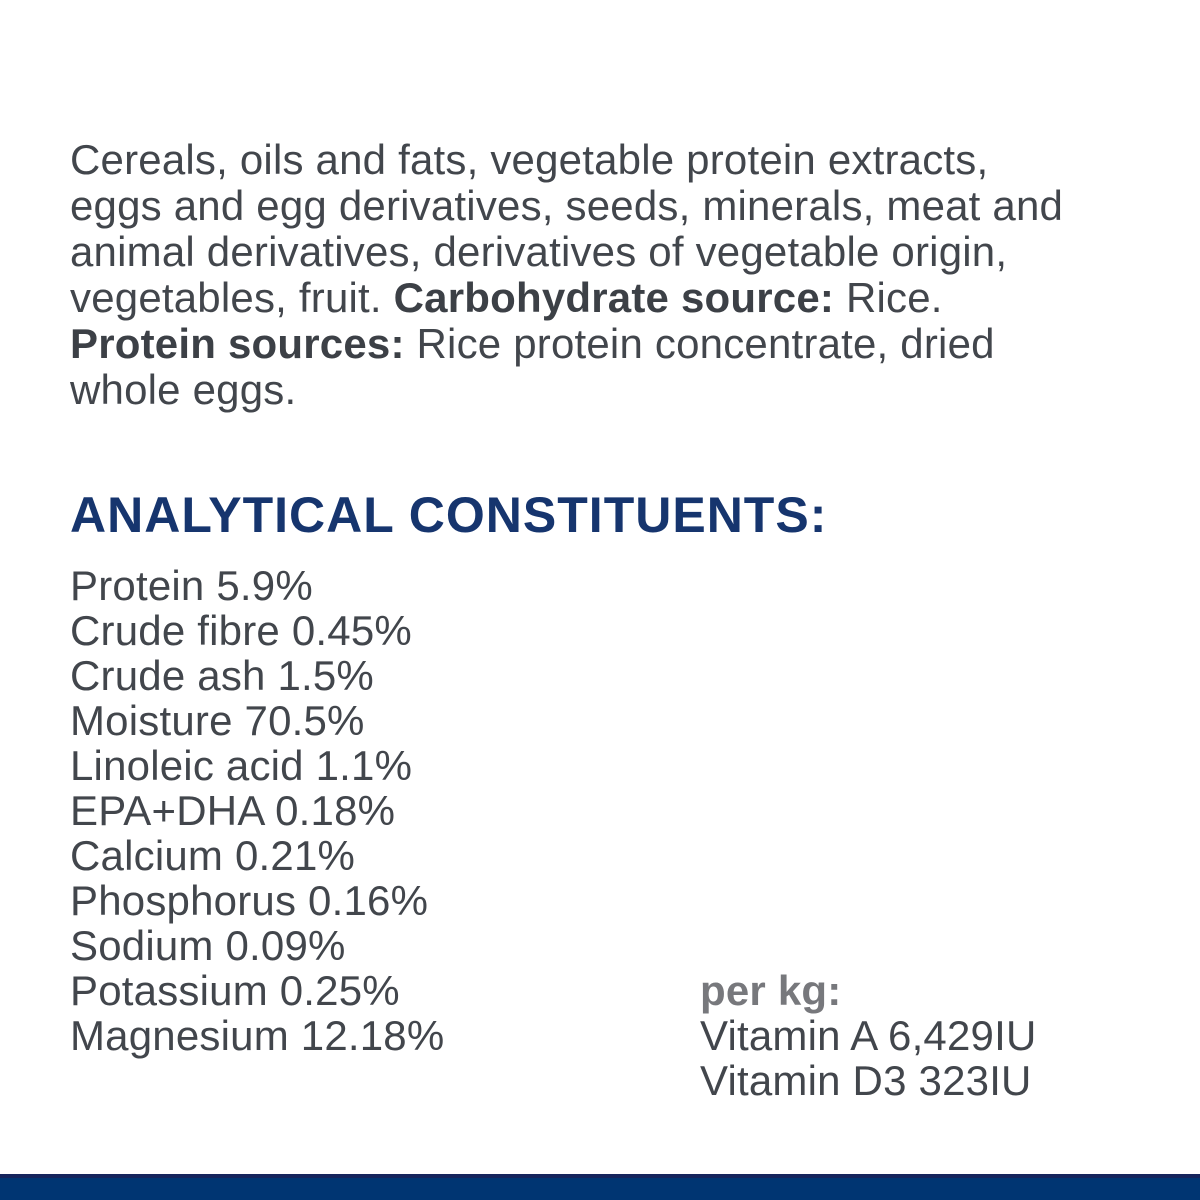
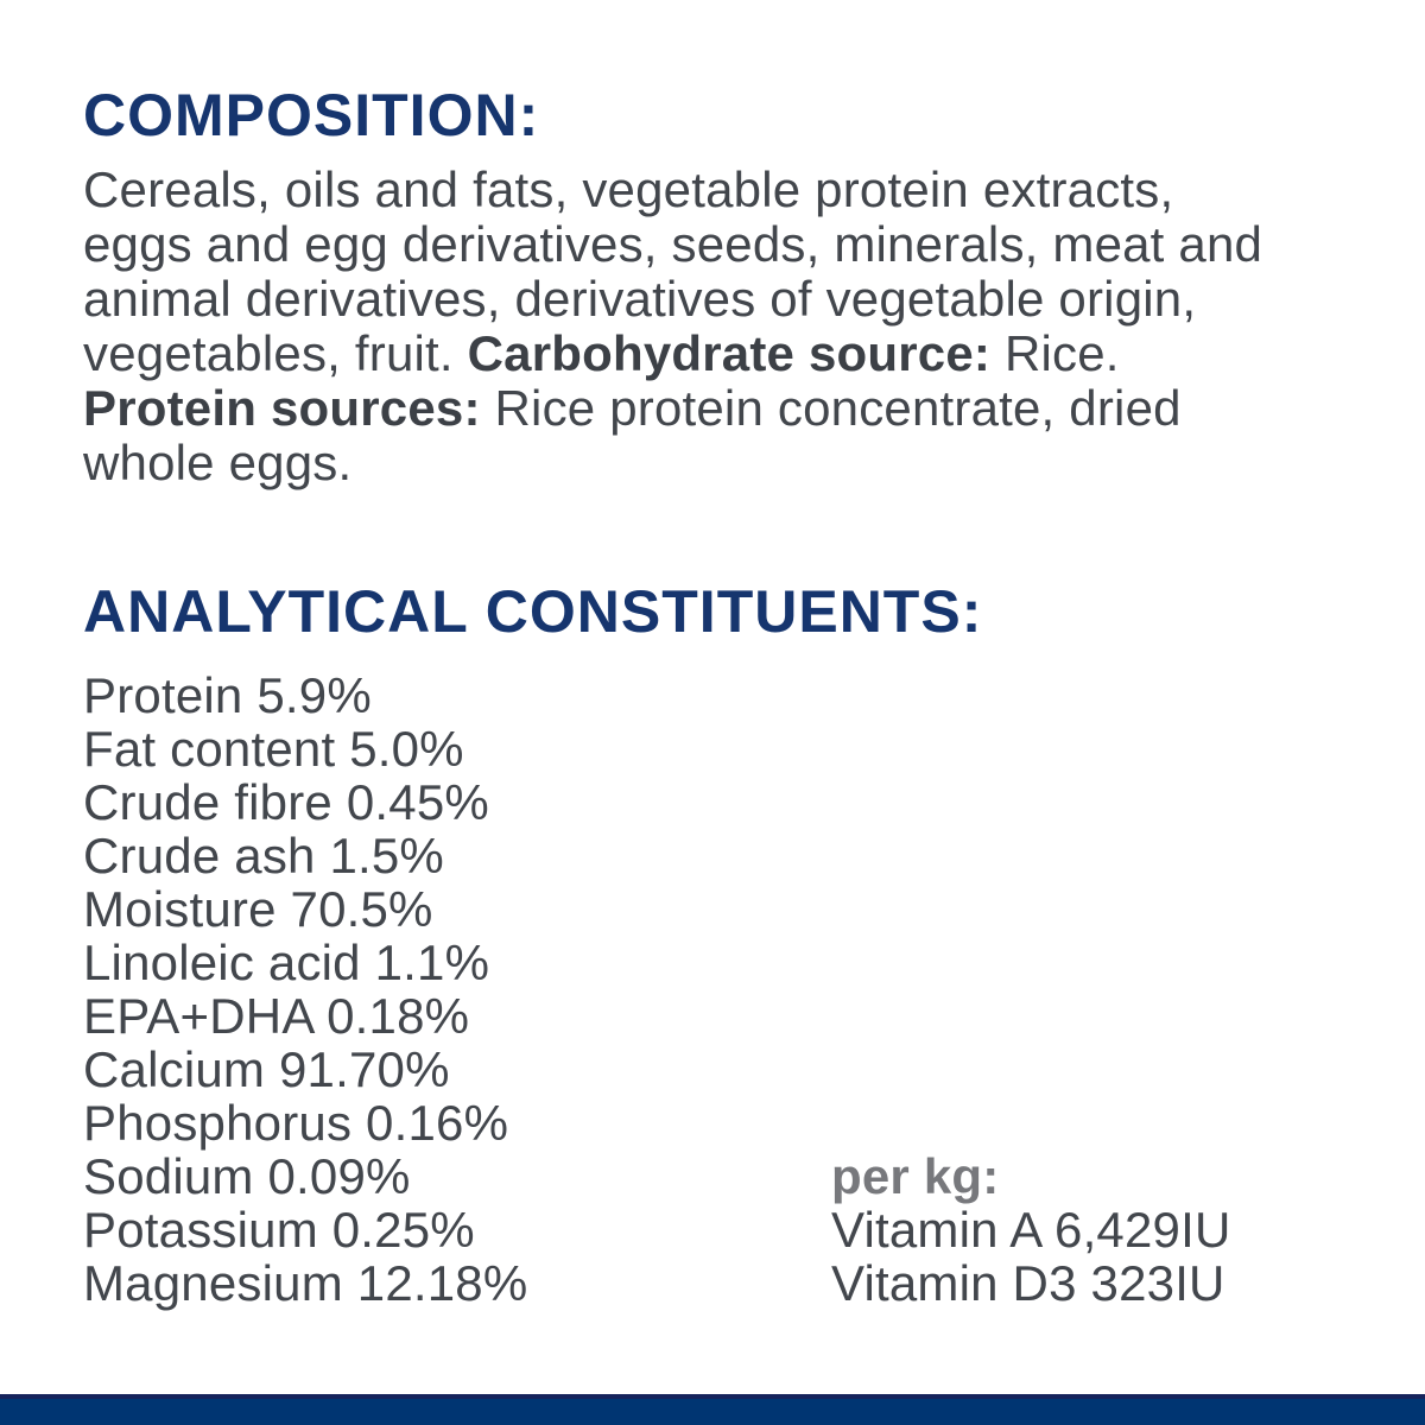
+ COMPOSITION:
  Cereals, oils and fats, vegetable protein extracts,
  eggs and egg derivatives, seeds, minerals, meat and
  animal derivatives, derivatives of vegetable origin,
  vegetables, fruit. Carbohydrate source: Rice.
  Protein sources: Rice protein concentrate, dried
  whole eggs.
  ANALYTICAL CONSTITUENTS:
  Protein 5.9%
+ Fat content 5.0%
  Crude fibre 0.45%
  Crude ash 1.5%
  Moisture 70.5%
  Linoleic acid 1.1%
  EPA+DHA 0.18%
- Calcium 0.21%
+ Calcium 91.70%
  Phosphorus 0.16%
  Sodium 0.09%
  Potassium 0.25%
  Magnesium 12.18%
  per kg:
  Vitamin A 6,429IU
  Vitamin D3 323IU
